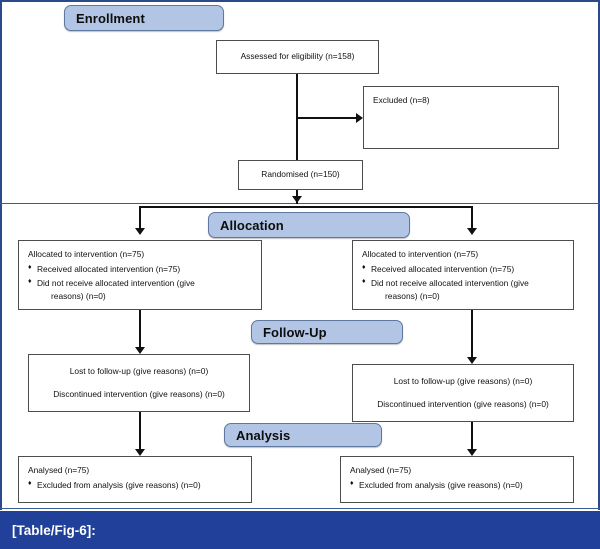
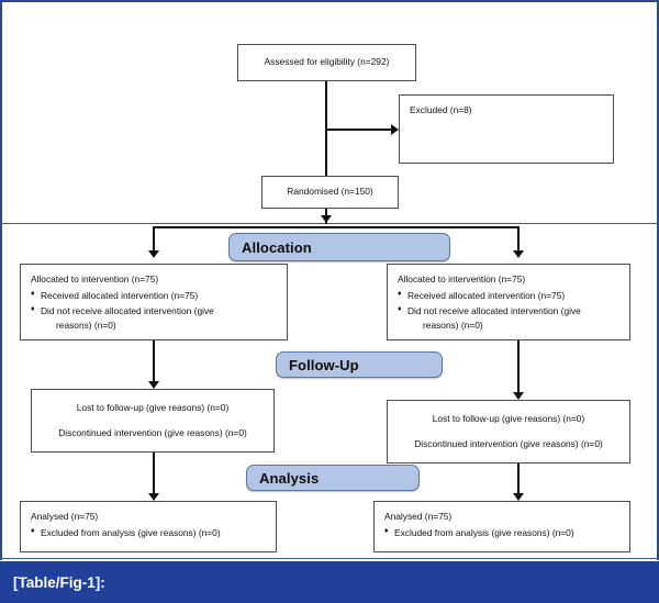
- Enrollment
- Assessed for eligibility (n=158)
+ Assessed for eligibility (n=292)
  Excluded (n=8)
  Randomised (n=150)
  Allocation
  Allocated to intervention (n=75)
  Received allocated intervention (n=75)
  Did not receive allocated intervention (give
  reasons) (n=0)
  Allocated to intervention (n=75)
  Received allocated intervention (n=75)
  Did not receive allocated intervention (give
  reasons) (n=0)
  Follow-Up
  Lost to follow-up (give reasons) (n=0)
  Discontinued intervention (give reasons) (n=0)
  Lost to follow-up (give reasons) (n=0)
  Discontinued intervention (give reasons) (n=0)
  Analysis
  Analysed (n=75)
  Excluded from analysis (give reasons) (n=0)
  Analysed (n=75)
  Excluded from analysis (give reasons) (n=0)
- [Table/Fig-6]:
+ [Table/Fig-1]:
